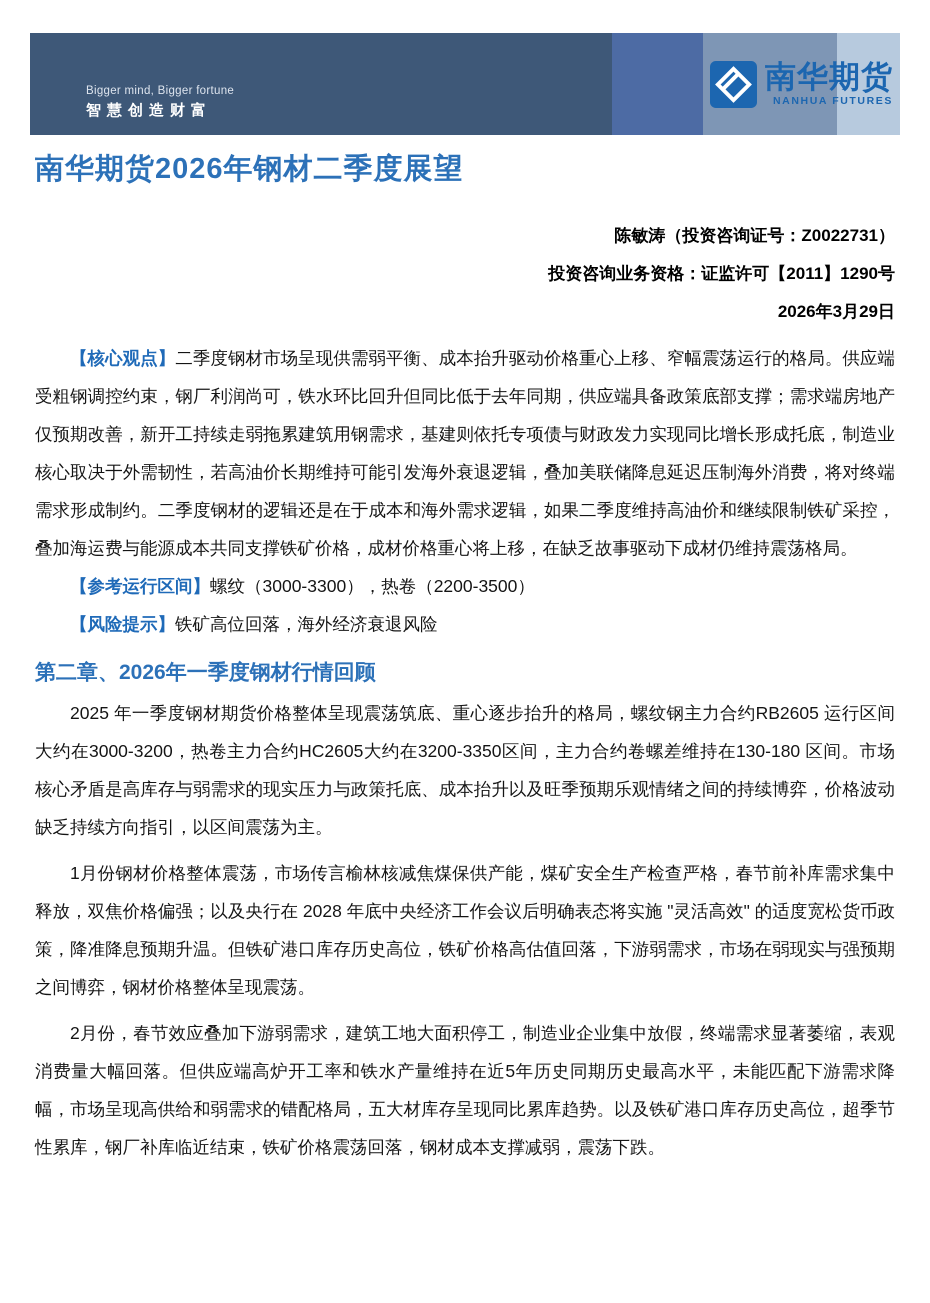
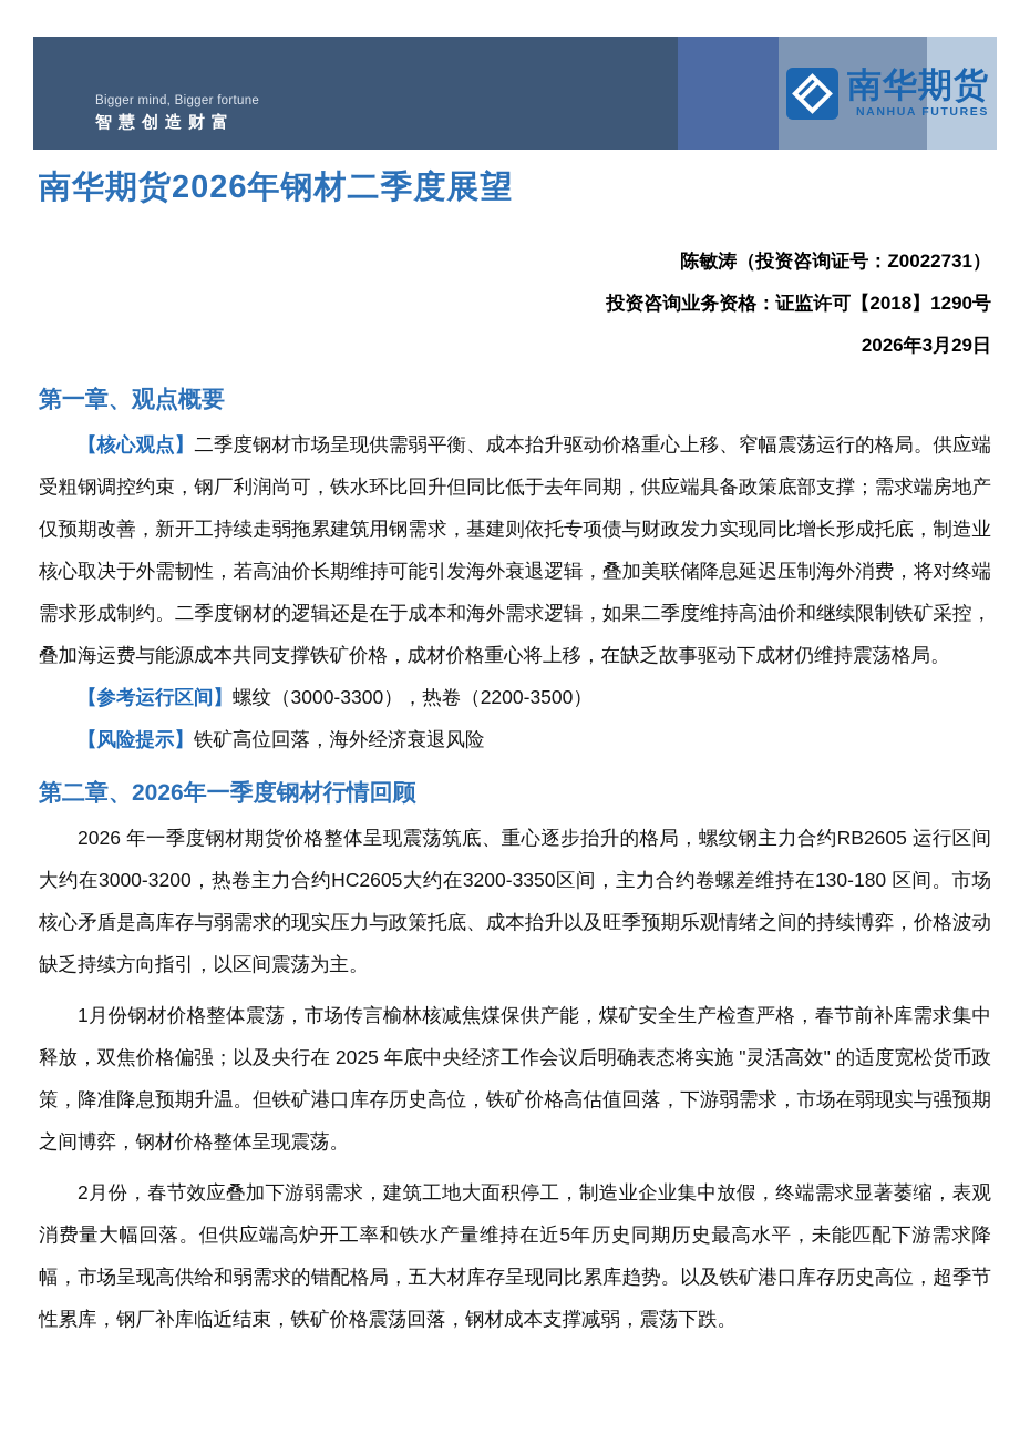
  Bigger mind, Bigger fortune
  智慧创造财富
  南华期货
  NANHUA FUTURES
  南华期货2026年钢材二季度展望
  陈敏涛（投资咨询证号：Z0022731）
- 投资咨询业务资格：证监许可【2011】1290号
+ 投资咨询业务资格：证监许可【2018】1290号
  2026年3月29日
+ 第一章、观点概要
  【核心观点】二季度钢材市场呈现供需弱平衡、成本抬升驱动价格重心上移、窄幅震荡运行的格局。供应端受粗钢调控约束，钢厂利润尚可，铁水环比回升但同比低于去年同期，供应端具备政策底部支撑；需求端房地产仅预期改善，新开工持续走弱拖累建筑用钢需求，基建则依托专项债与财政发力实现同比增长形成托底，制造业核心取决于外需韧性，若高油价长期维持可能引发海外衰退逻辑，叠加美联储降息延迟压制海外消费，将对终端需求形成制约。二季度钢材的逻辑还是在于成本和海外需求逻辑，如果二季度维持高油价和继续限制铁矿采控，叠加海运费与能源成本共同支撑铁矿价格，成材价格重心将上移，在缺乏故事驱动下成材仍维持震荡格局。
  【参考运行区间】螺纹（3000-3300），热卷（2200-3500）
  【风险提示】铁矿高位回落，海外经济衰退风险
  第二章、2026年一季度钢材行情回顾
- 2025 年一季度钢材期货价格整体呈现震荡筑底、重心逐步抬升的格局，螺纹钢主力合约RB2605 运行区间大约在3000-3200，热卷主力合约HC2605大约在3200-3350区间，主力合约卷螺差维持在130-180 区间。市场核心矛盾是高库存与弱需求的现实压力与政策托底、成本抬升以及旺季预期乐观情绪之间的持续博弈，价格波动缺乏持续方向指引，以区间震荡为主。
+ 2026 年一季度钢材期货价格整体呈现震荡筑底、重心逐步抬升的格局，螺纹钢主力合约RB2605 运行区间大约在3000-3200，热卷主力合约HC2605大约在3200-3350区间，主力合约卷螺差维持在130-180 区间。市场核心矛盾是高库存与弱需求的现实压力与政策托底、成本抬升以及旺季预期乐观情绪之间的持续博弈，价格波动缺乏持续方向指引，以区间震荡为主。
- 1月份钢材价格整体震荡，市场传言榆林核减焦煤保供产能，煤矿安全生产检查严格，春节前补库需求集中释放，双焦价格偏强；以及央行在 2028 年底中央经济工作会议后明确表态将实施 "灵活高效" 的适度宽松货币政策，降准降息预期升温。但铁矿港口库存历史高位，铁矿价格高估值回落，下游弱需求，市场在弱现实与强预期之间博弈，钢材价格整体呈现震荡。
+ 1月份钢材价格整体震荡，市场传言榆林核减焦煤保供产能，煤矿安全生产检查严格，春节前补库需求集中释放，双焦价格偏强；以及央行在 2025 年底中央经济工作会议后明确表态将实施 "灵活高效" 的适度宽松货币政策，降准降息预期升温。但铁矿港口库存历史高位，铁矿价格高估值回落，下游弱需求，市场在弱现实与强预期之间博弈，钢材价格整体呈现震荡。
  2月份，春节效应叠加下游弱需求，建筑工地大面积停工，制造业企业集中放假，终端需求显著萎缩，表观消费量大幅回落。但供应端高炉开工率和铁水产量维持在近5年历史同期历史最高水平，未能匹配下游需求降幅，市场呈现高供给和弱需求的错配格局，五大材库存呈现同比累库趋势。以及铁矿港口库存历史高位，超季节性累库，钢厂补库临近结束，铁矿价格震荡回落，钢材成本支撑减弱，震荡下跌。
